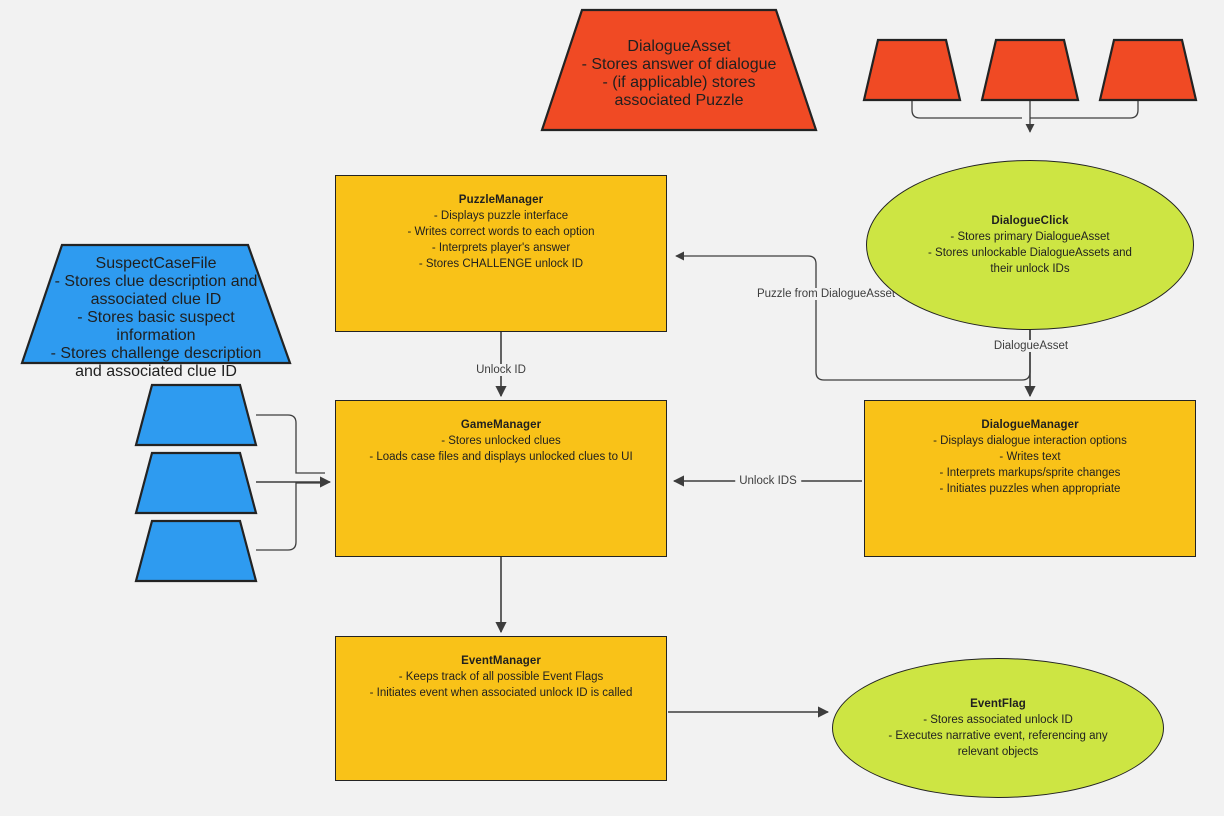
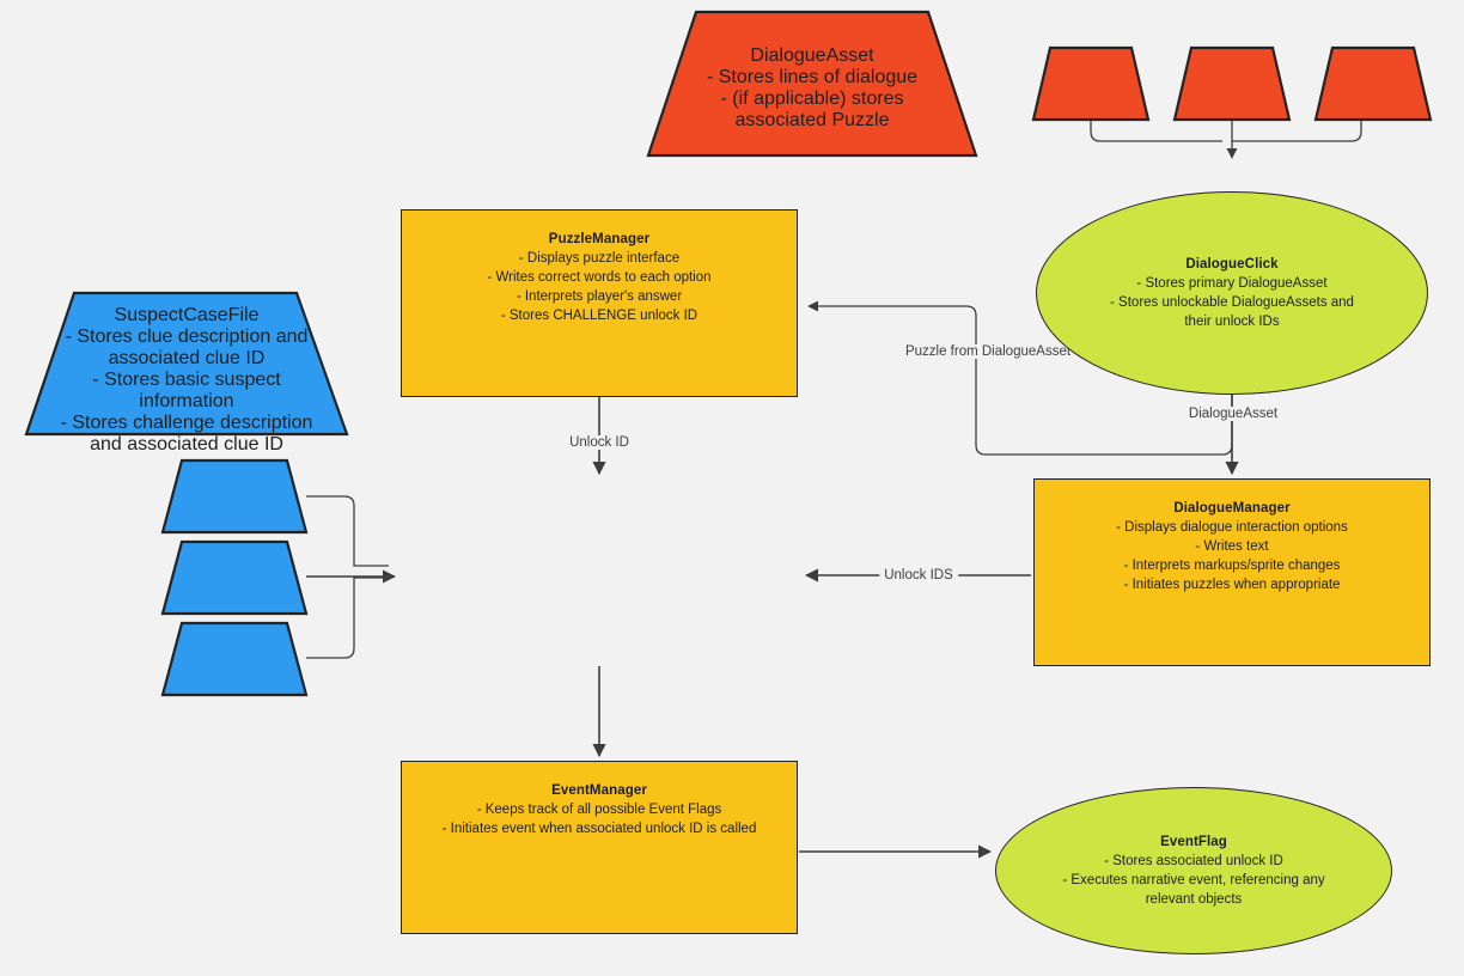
  Unlock ID
  Puzzle from DialogueAsset
  DialogueAsset
  Unlock IDS
  DialogueAsset
- - Stores answer of dialogue
+ - Stores lines of dialogue
  - (if applicable) stores
  associated Puzzle
  SuspectCaseFile
  - Stores clue description and
  associated clue ID
  - Stores basic suspect
  information
  - Stores challenge description
  and associated clue ID
  PuzzleManager
  - Displays puzzle interface
  - Writes correct words to each option
  - Interprets player's answer
  - Stores CHALLENGE unlock ID
- GameManager
- - Stores unlocked clues
- - Loads case files and displays unlocked clues to UI
  EventManager
  - Keeps track of all possible Event Flags
  - Initiates event when associated unlock ID is called
  DialogueManager
  - Displays dialogue interaction options
  - Writes text
  - Interprets markups/sprite changes
  - Initiates puzzles when appropriate
  DialogueClick
  - Stores primary DialogueAsset
  - Stores unlockable DialogueAssets and
  their unlock IDs
  EventFlag
  - Stores associated unlock ID
  - Executes narrative event, referencing any
  relevant objects
